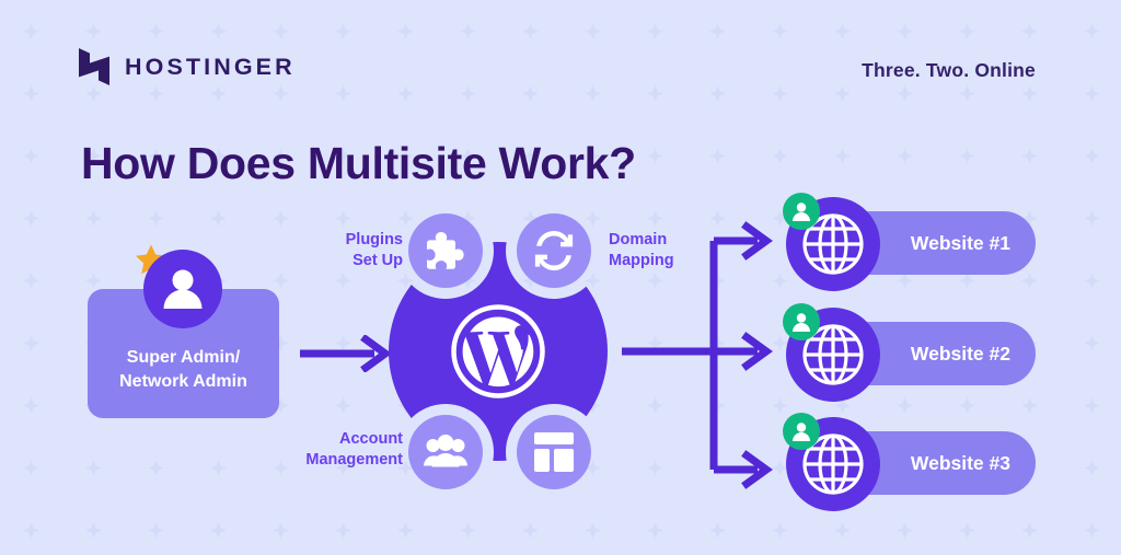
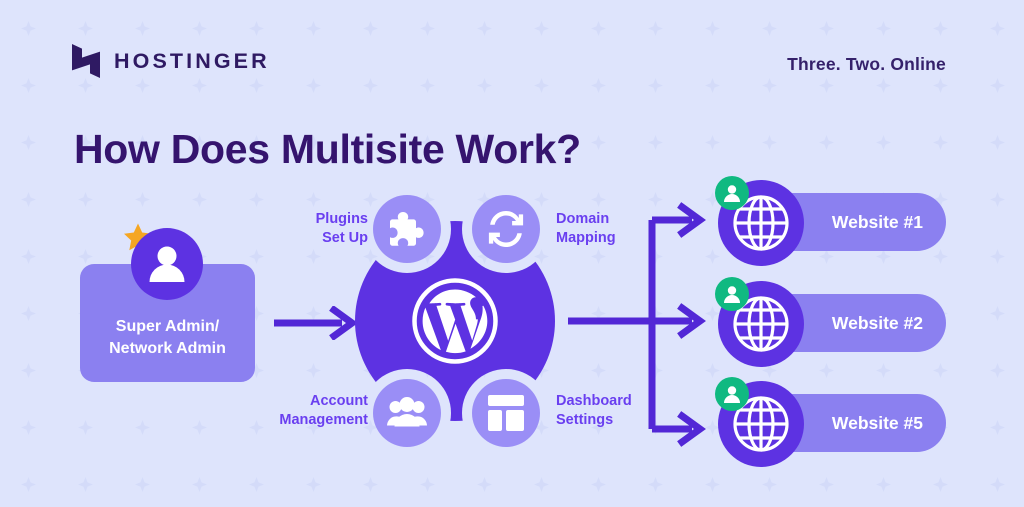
  HOSTINGER
  Three. Two. Online
  How Does Multisite Work?
  Super Admin/
  Network Admin
  Plugins
  Set Up
  Domain
  Mapping
  Account
  Management
+ Dashboard
+ Settings
  Website #1
  Website #2
- Website #3
+ Website #5
